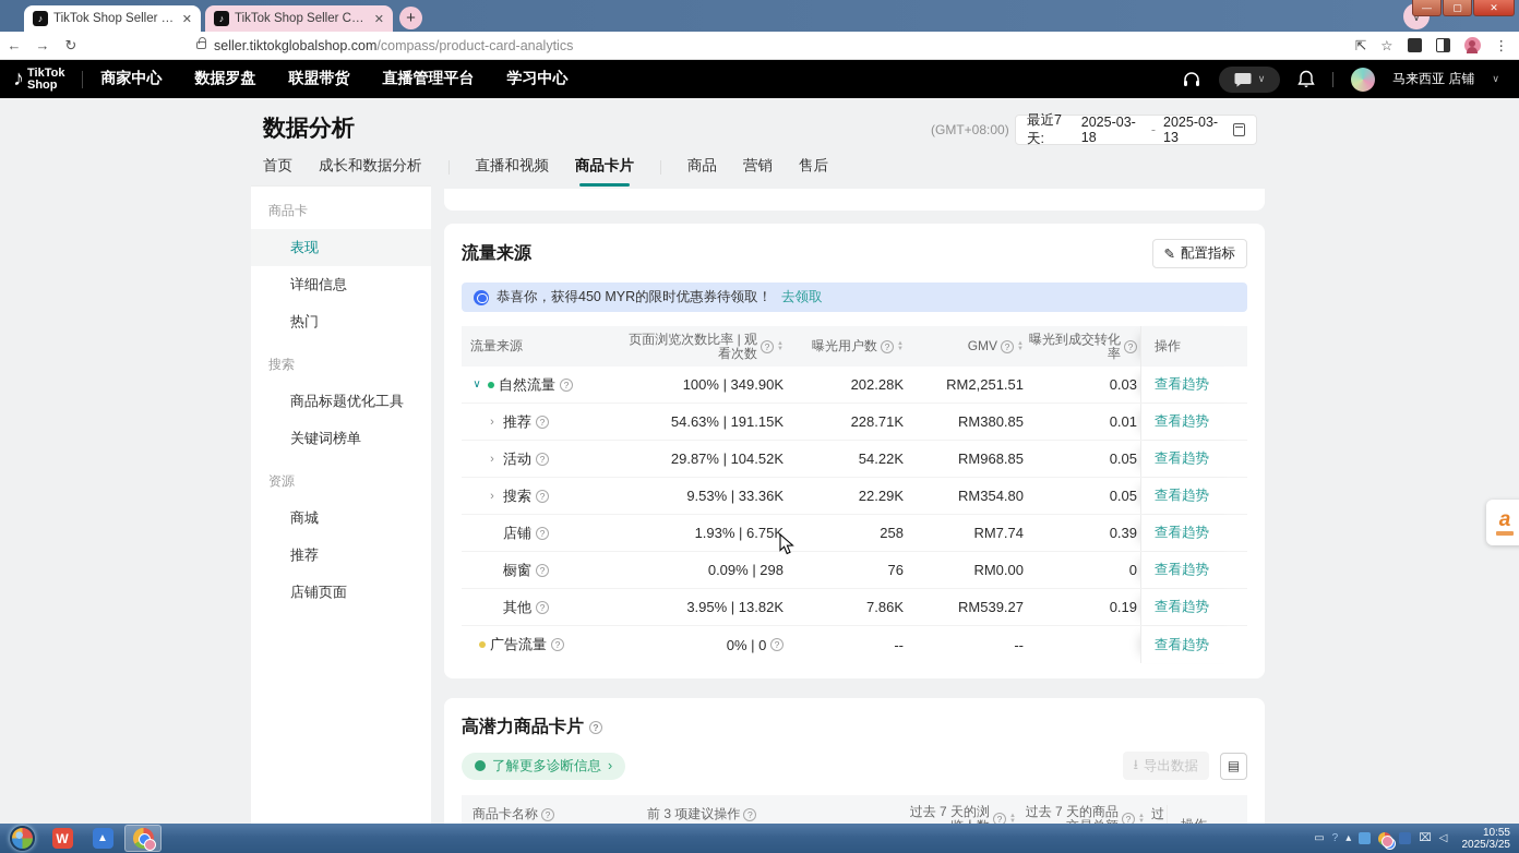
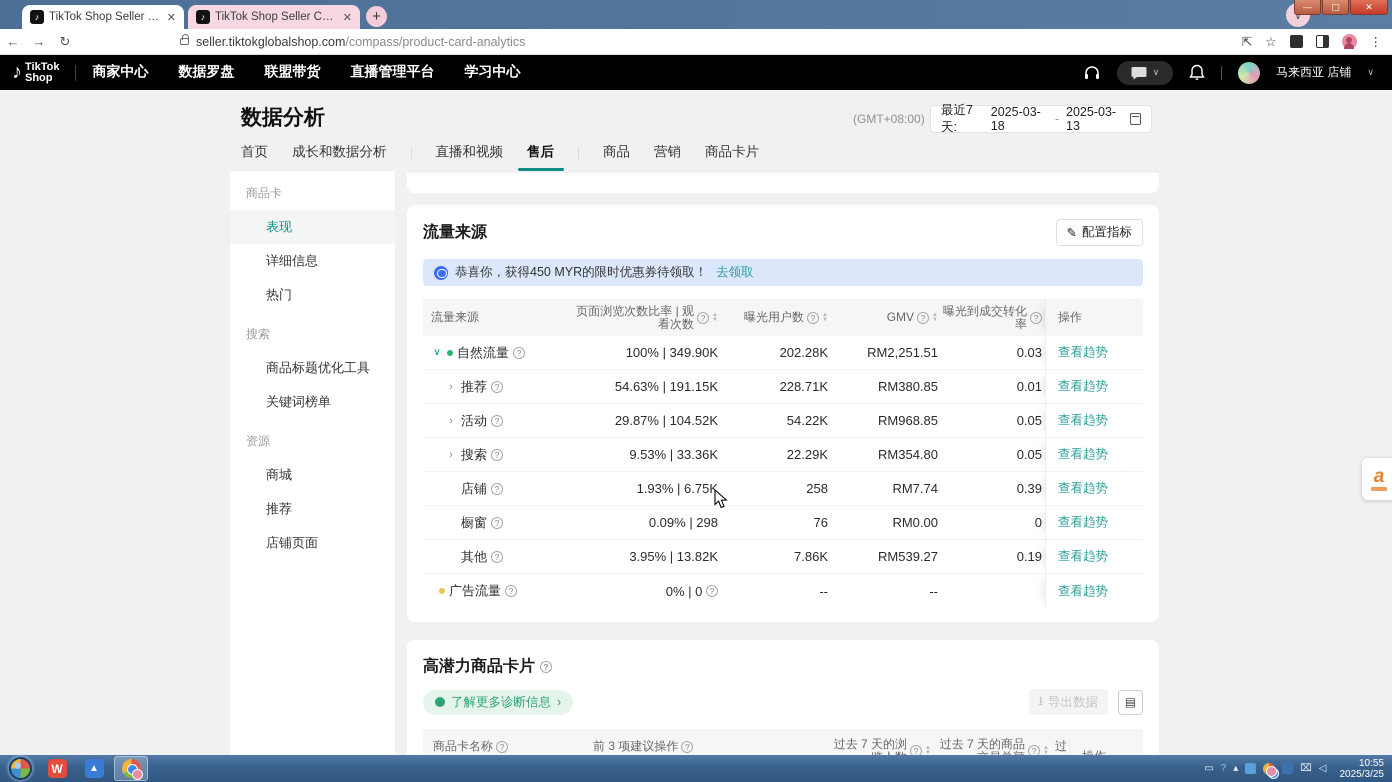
  ♪
  TikTok Shop Seller Ce
  ✕
  ♪
  TikTok Shop Seller Cent
  ✕
  +
  ∨
  —
  ▢
  ✕
  ←
  →
  ↻
  seller.tiktokglobalshop.com/compass/product-card-analytics
  ⇱
  ☆
  ⋮
  ♪
  TikTok
  Shop
  商家中心
  数据罗盘
  联盟带货
  直播管理平台
  学习中心
  ∨
  马来西亚 店铺
  ∨
  数据分析
  (GMT+08:00)
  最近7天:
  2025-03-18
  -
  2025-03-13
  首页
  成长和数据分析
  直播和视频
- 商品卡片
+ 售后
  商品
  营销
- 售后
+ 商品卡片
  商品卡
  表现
  详细信息
  热门
  搜索
  商品标题优化工具
  关键词榜单
  资源
  商城
  推荐
  店铺页面
  流量来源
  ✎
  配置指标
  恭喜你，获得450 MYR的限时优惠券待领取！
  去领取
  流量来源
  页面浏览次数比率 | 观看次数
  曝光用户数
  GMV
  曝光到成交转化率
  操作
  ∨
  自然流量
  100% | 349.90K
  202.28K
  RM2,251.51
  0.03
  查看趋势
  ›
  推荐
  54.63% | 191.15K
  228.71K
  RM380.85
  0.01
  查看趋势
  ›
  活动
  29.87% | 104.52K
  54.22K
  RM968.85
  0.05
  查看趋势
  ›
  搜索
  9.53% | 33.36K
  22.29K
  RM354.80
  0.05
  查看趋势
  店铺
  1.93% | 6.75K
  258
  RM7.74
  0.39
  查看趋势
  橱窗
  0.09% | 298
  76
  RM0.00
  0
  查看趋势
  其他
  3.95% | 13.82K
  7.86K
  RM539.27
  0.19
  查看趋势
  广告流量
  0% | 0
  --
  --
  查看趋势
  高潜力商品卡片
  了解更多诊断信息
  ›
  ⭳
  导出数据
  ▤
  商品卡名称
  前 3 项建议操作
  过
  a
  W
  ▲
  ▭
  ?
  ▴
  ⌧
  ◁
  10:55
  2025/3/25
